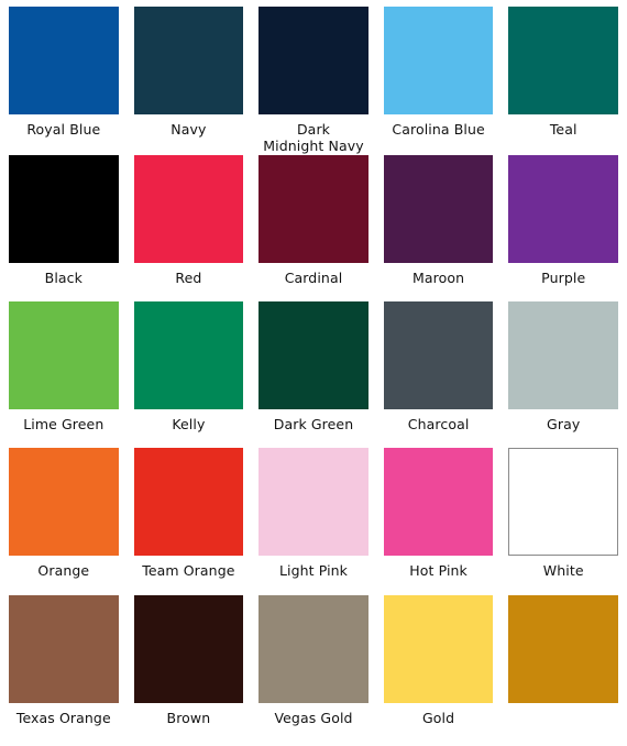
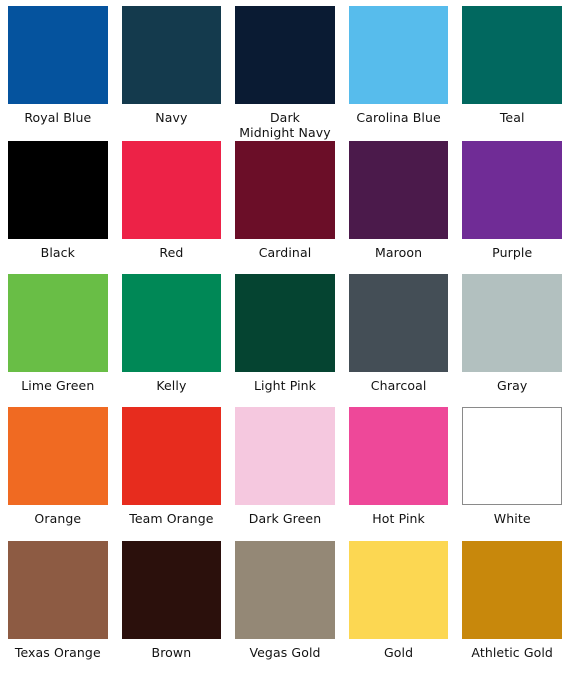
  Royal Blue
  Navy
  Dark
  Midnight Navy
  Carolina Blue
  Teal
  Black
  Red
  Cardinal
  Maroon
  Purple
  Lime Green
  Kelly
- Dark Green
+ Light Pink
  Charcoal
  Gray
  Orange
  Team Orange
- Light Pink
+ Dark Green
  Hot Pink
  White
  Texas Orange
  Brown
  Vegas Gold
  Gold
+ Athletic Gold
